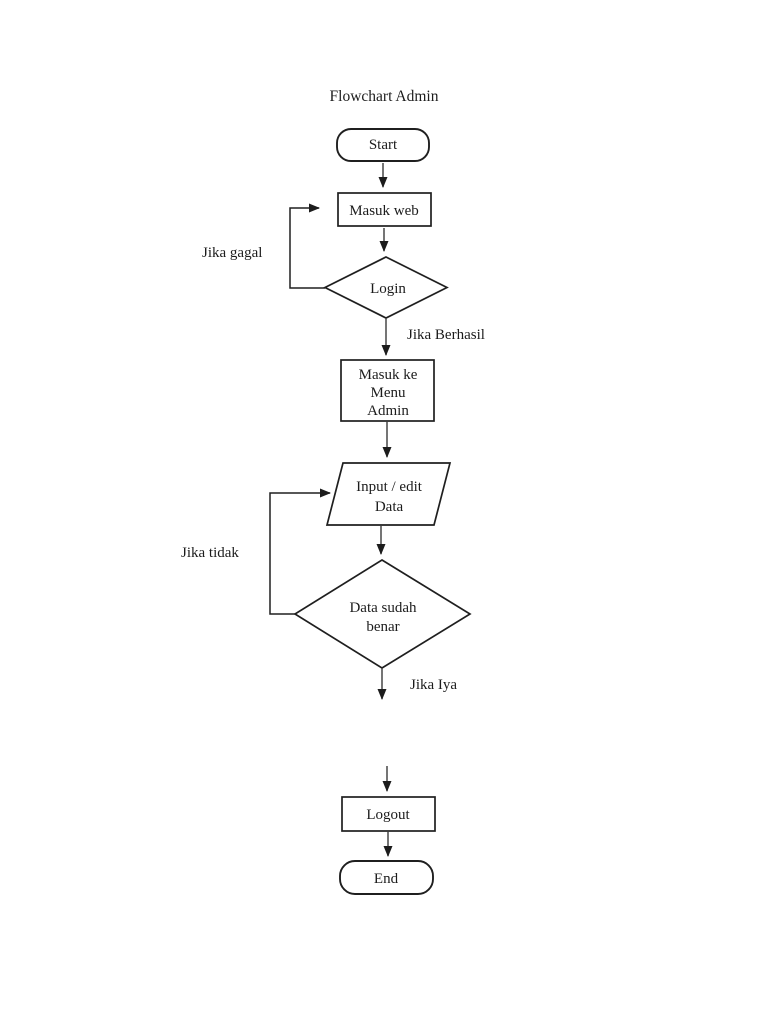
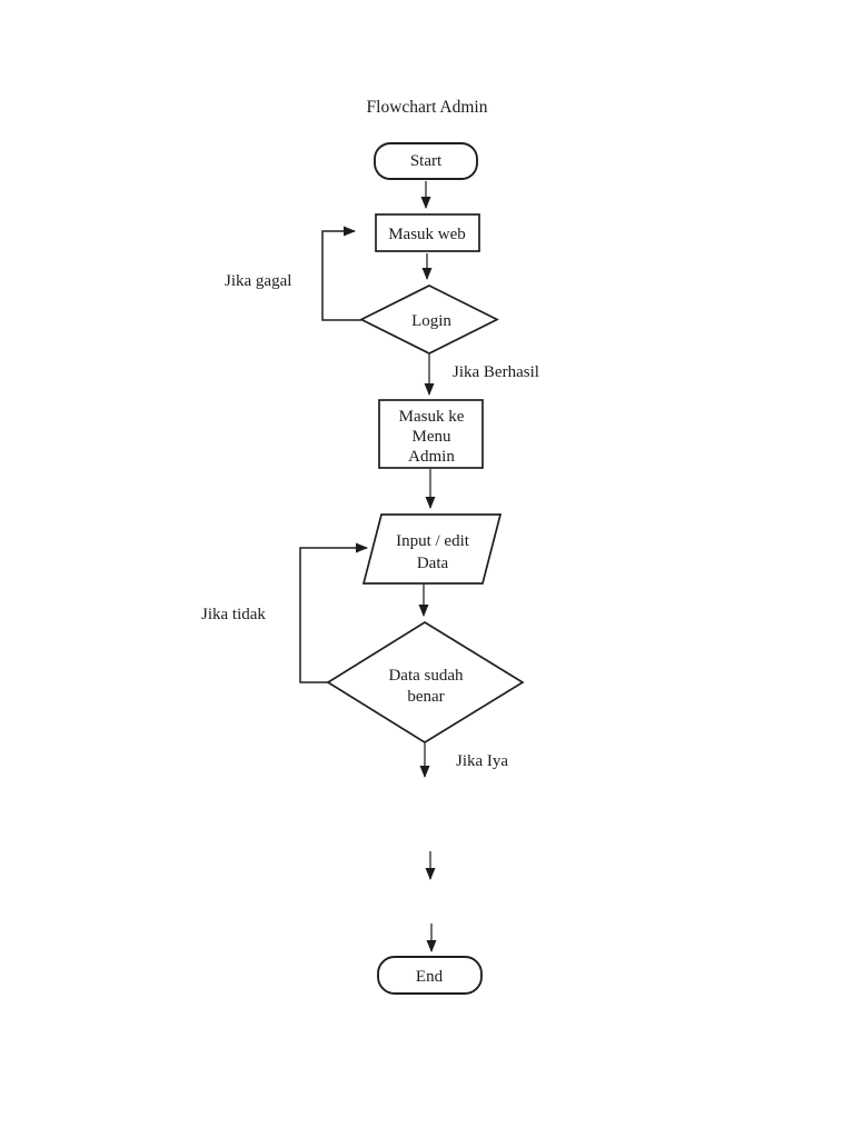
  Flowchart Admin
  Start
  Masuk web
  Login
  Jika gagal
  Jika Berhasil
  Masuk ke
  Menu
  Admin
  Input / edit
  Data
  Jika tidak
  Data sudah
  benar
  Jika Iya
- Logout
  End
